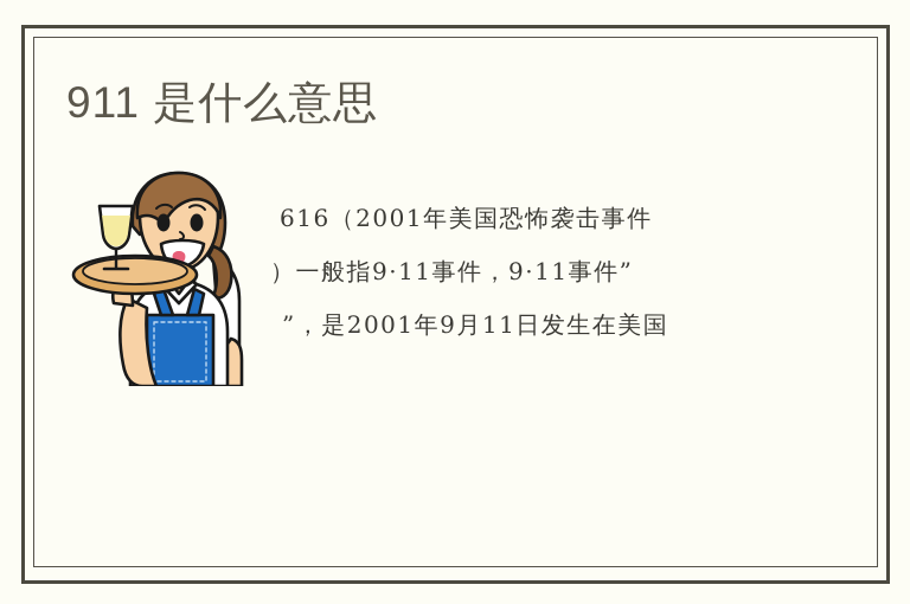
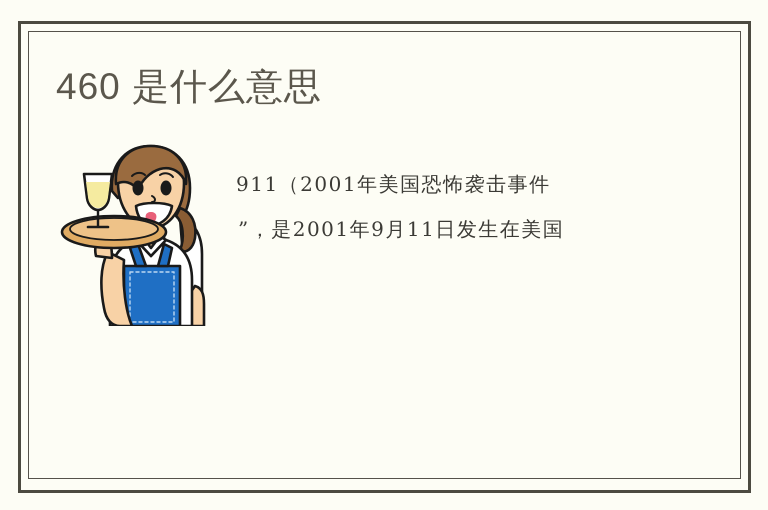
- 911 是什么意思
+ 460 是什么意思
- 616（2001年美国恐怖袭击事件
+ 911（2001年美国恐怖袭击事件
- ）一般指9·11事件，9·11事件”
  ”，是2001年9月11日发生在美国
